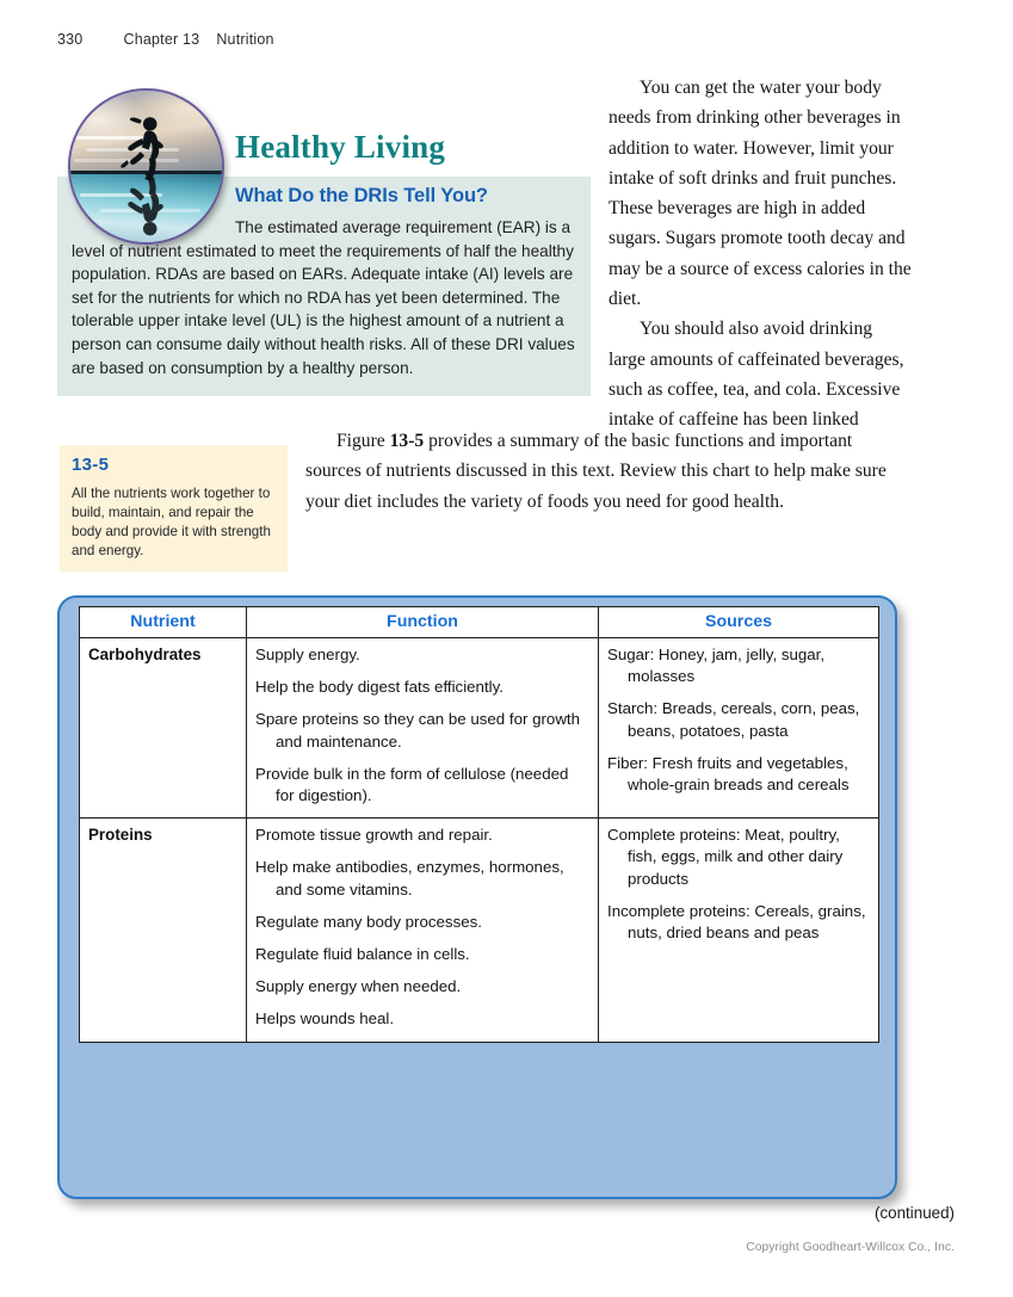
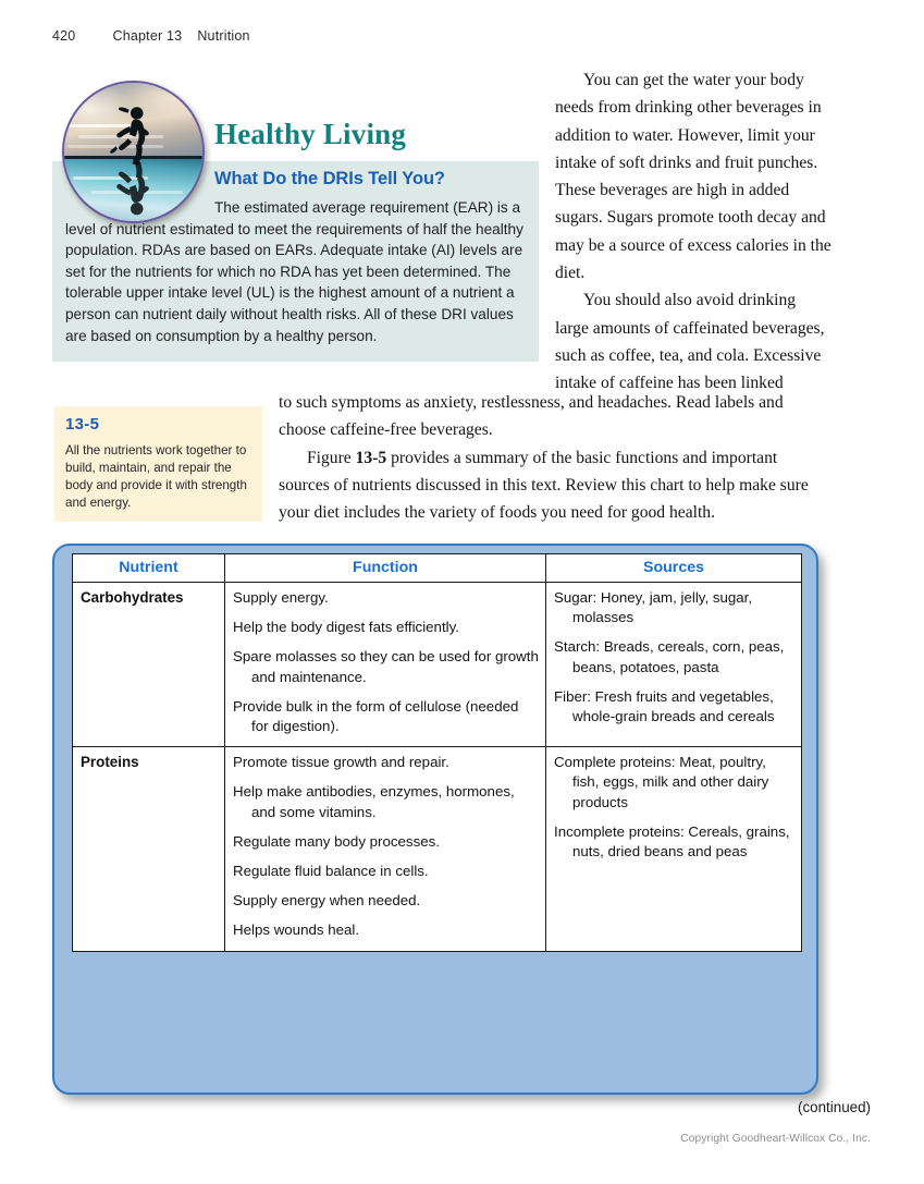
- 330 Chapter 13 Nutrition
+ 420 Chapter 13 Nutrition
  Healthy Living
  What Do the DRIs Tell You?
- The estimated average requirement (EAR) is a level of nutrient estimated to meet the requirements of half the healthy population. RDAs are based on EARs. Adequate intake (AI) levels are set for the nutrients for which no RDA has yet been determined. The tolerable upper intake level (UL) is the highest amount of a nutrient a person can consume daily without health risks. All of these DRI values are based on consumption by a healthy person.
+ The estimated average requirement (EAR) is a level of nutrient estimated to meet the requirements of half the healthy population. RDAs are based on EARs. Adequate intake (AI) levels are set for the nutrients for which no RDA has yet been determined. The tolerable upper intake level (UL) is the highest amount of a nutrient a person can nutrient daily without health risks. All of these DRI values are based on consumption by a healthy person.
  You can get the water your body needs from drinking other beverages in addition to water. However, limit your intake of soft drinks and fruit punches. These beverages are high in added sugars. Sugars promote tooth decay and may be a source of excess calories in the diet.
  You should also avoid drinking large amounts of caffeinated beverages, such as coffee, tea, and cola. Excessive intake of caffeine has been linked
+ to such symptoms as anxiety, restlessness, and headaches. Read labels and choose caffeine-free beverages.
  Figure 13-5 provides a summary of the basic functions and important sources of nutrients discussed in this text. Review this chart to help make sure your diet includes the variety of foods you need for good health.
  13-5
  All the nutrients work together to build, maintain, and repair the body and provide it with strength and energy.
  Nutrient	Function	Sources
- Carbohydrates	Supply energy. Help the body digest fats efficiently. Spare proteins so they can be used for growth and maintenance. Provide bulk in the form of cellulose (needed for digestion).	Sugar: Honey, jam, jelly, sugar, molasses Starch: Breads, cereals, corn, peas, beans, potatoes, pasta Fiber: Fresh fruits and vegetables, whole-grain breads and cereals
+ Carbohydrates	Supply energy. Help the body digest fats efficiently. Spare molasses so they can be used for growth and maintenance. Provide bulk in the form of cellulose (needed for digestion).	Sugar: Honey, jam, jelly, sugar, molasses Starch: Breads, cereals, corn, peas, beans, potatoes, pasta Fiber: Fresh fruits and vegetables, whole-grain breads and cereals
  Proteins	Promote tissue growth and repair. Help make antibodies, enzymes, hormones, and some vitamins. Regulate many body processes. Regulate fluid balance in cells. Supply energy when needed. Helps wounds heal.	Complete proteins: Meat, poultry, fish, eggs, milk and other dairy products Incomplete proteins: Cereals, grains, nuts, dried beans and peas
  (continued)
  Copyright Goodheart-Willcox Co., Inc.
